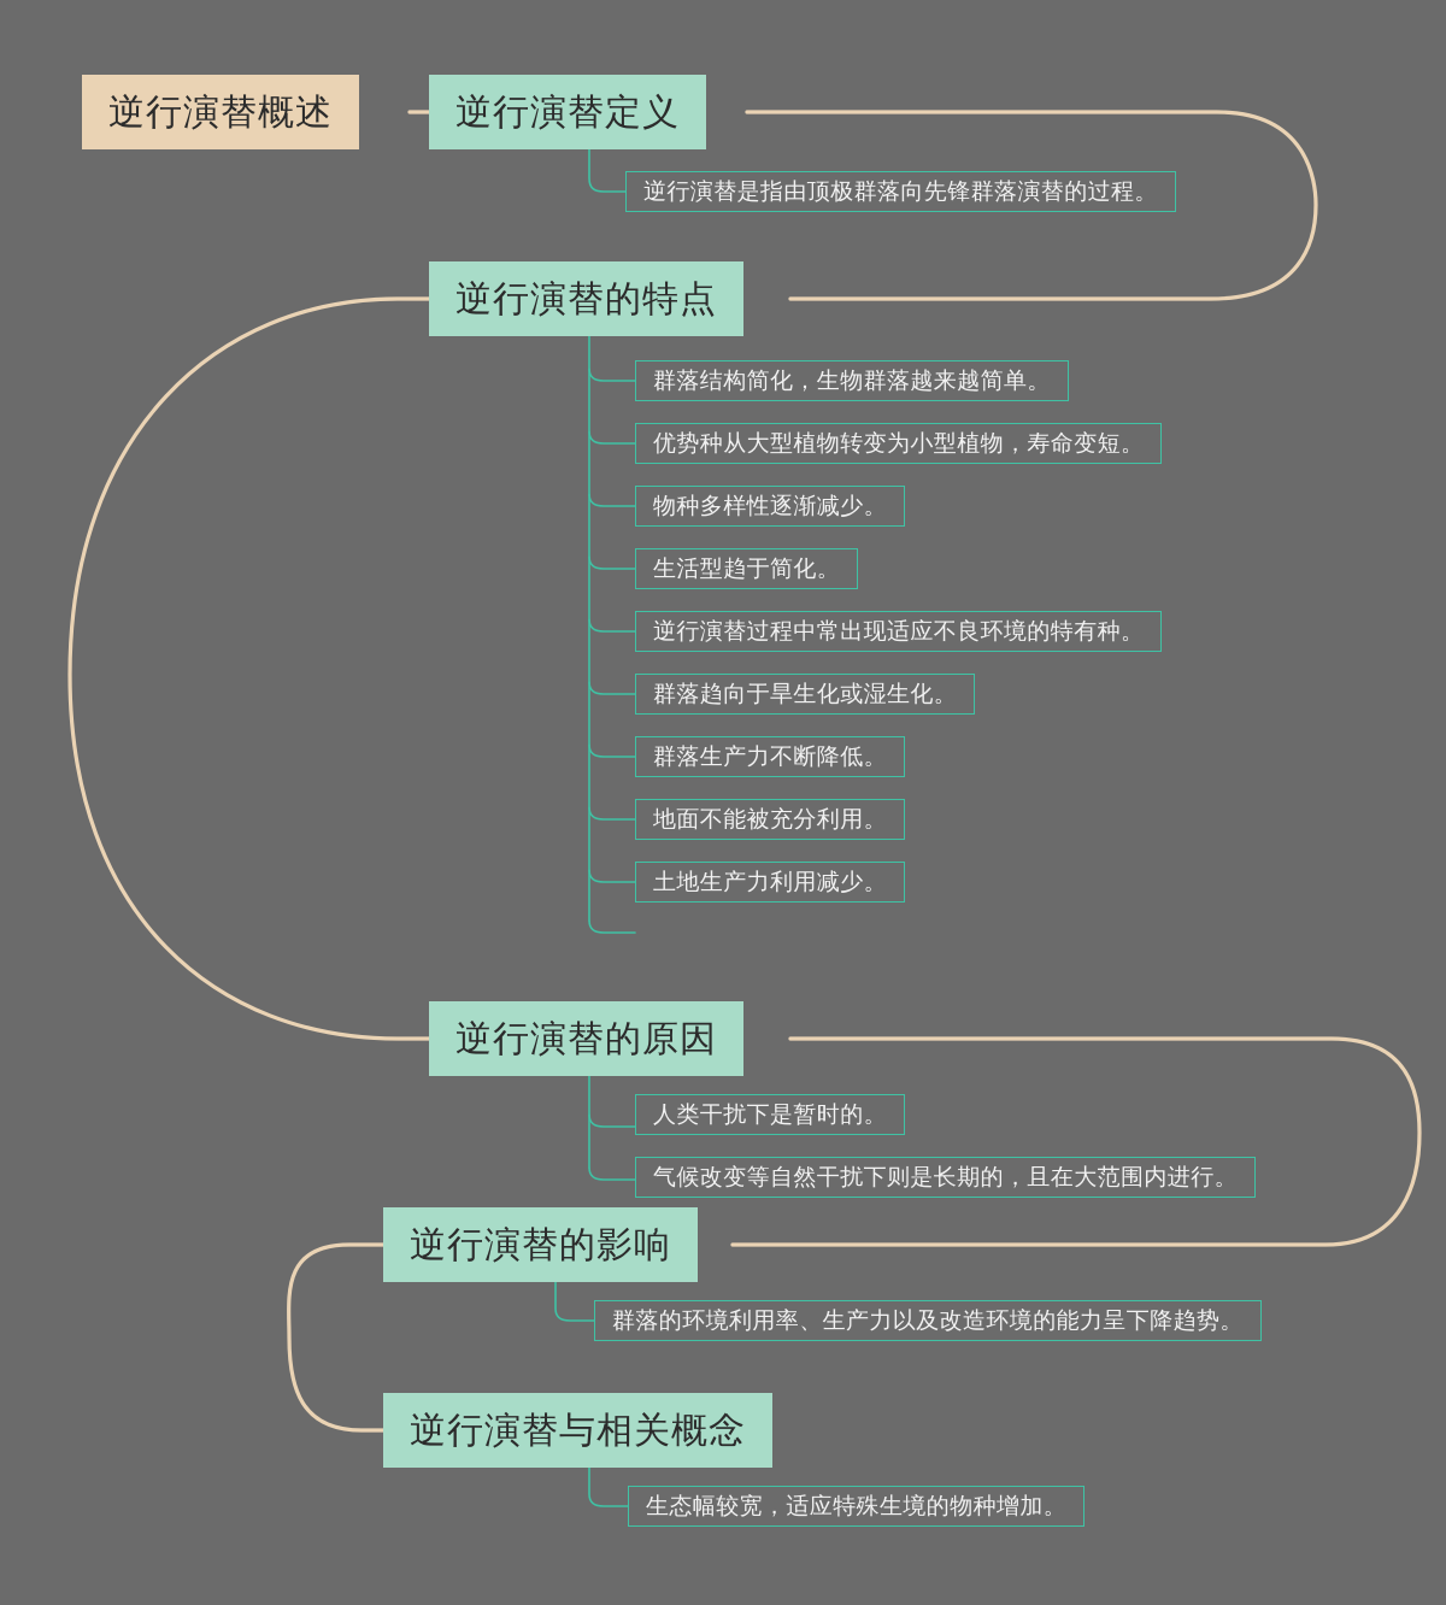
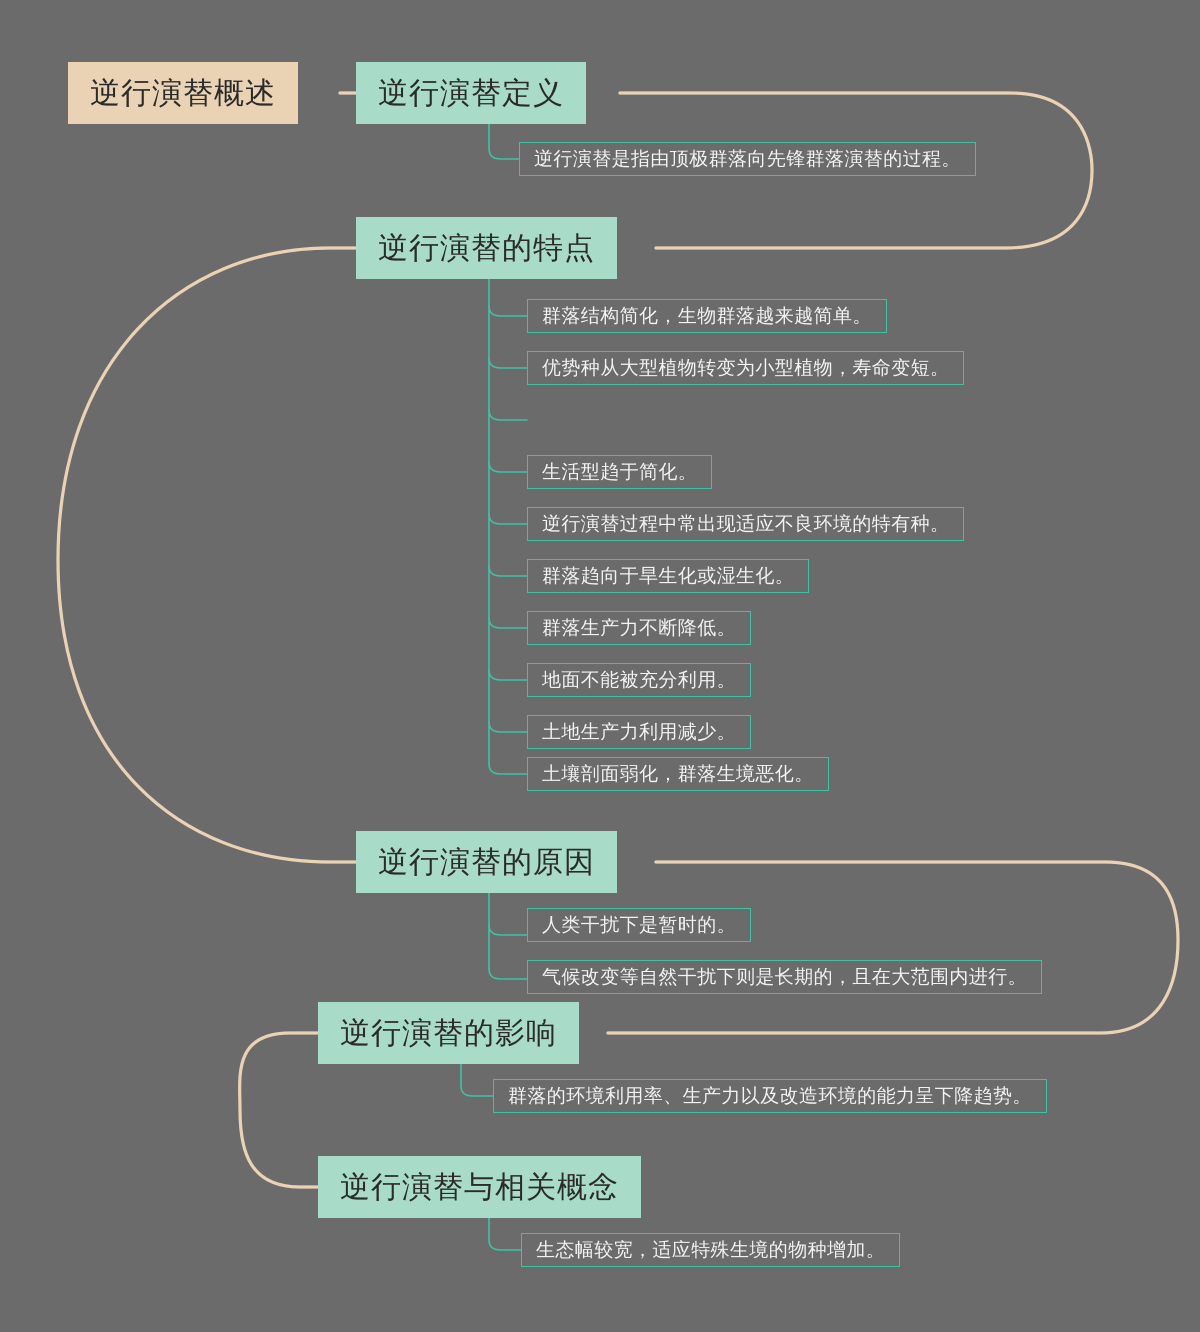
  逆行演替概述
  逆行演替定义
  逆行演替是指由顶极群落向先锋群落演替的过程。
  逆行演替的特点
  群落结构简化，生物群落越来越简单。
  优势种从大型植物转变为小型植物，寿命变短。
- 物种多样性逐渐减少。
  生活型趋于简化。
  逆行演替过程中常出现适应不良环境的特有种。
  群落趋向于旱生化或湿生化。
  群落生产力不断降低。
  地面不能被充分利用。
  土地生产力利用减少。
+ 土壤剖面弱化，群落生境恶化。
  逆行演替的原因
  人类干扰下是暂时的。
  气候改变等自然干扰下则是长期的，且在大范围内进行。
  逆行演替的影响
  群落的环境利用率、生产力以及改造环境的能力呈下降趋势。
  逆行演替与相关概念
  生态幅较宽，适应特殊生境的物种增加。
